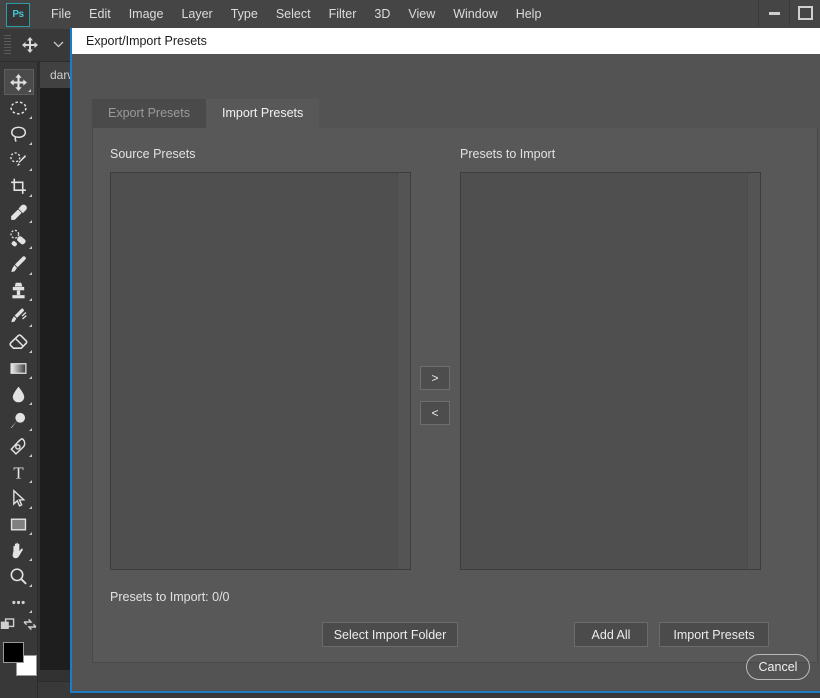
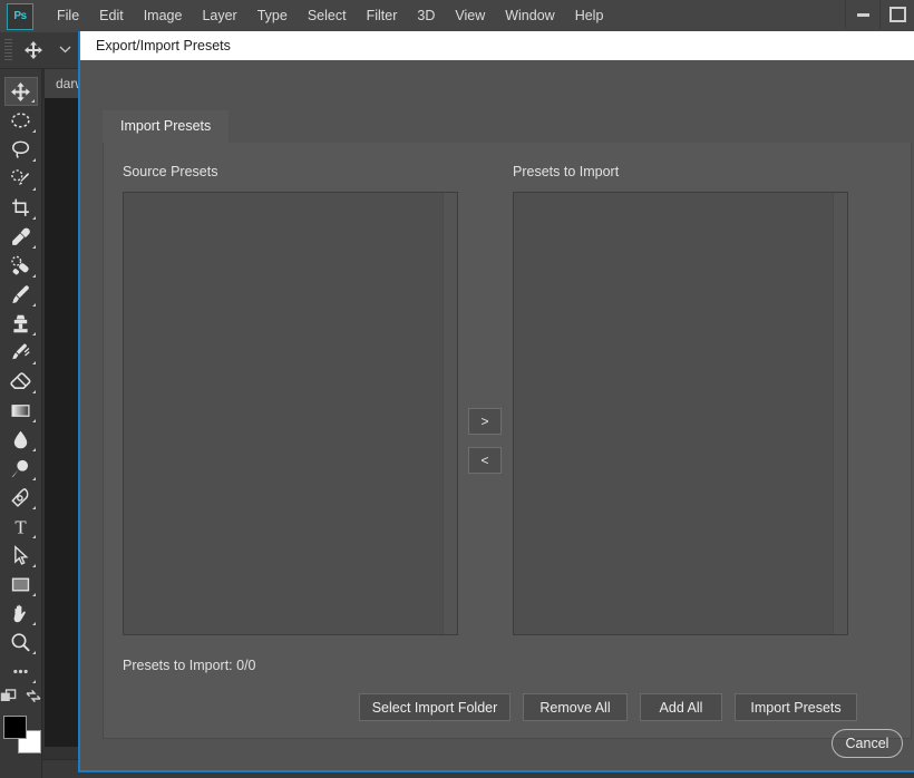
  dar
  Ps
  File
  Edit
  Image
  Layer
  Type
  Select
  Filter
  3D
  View
  Window
  Help
  T
  Export/Import Presets
- Export Presets
  Import Presets
  Source Presets
  Presets to Import
  >
  <
  Presets to Import: 0/0
  Select Import Folder
+ Remove All
  Add All
  Import Presets
  Cancel
